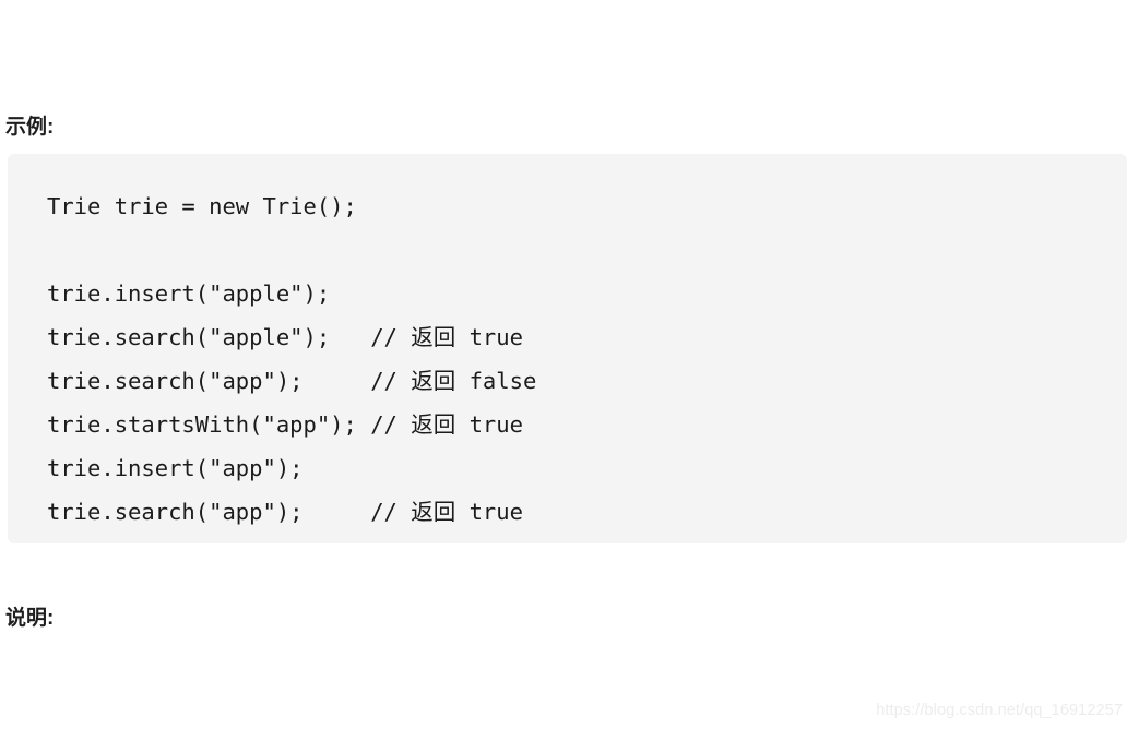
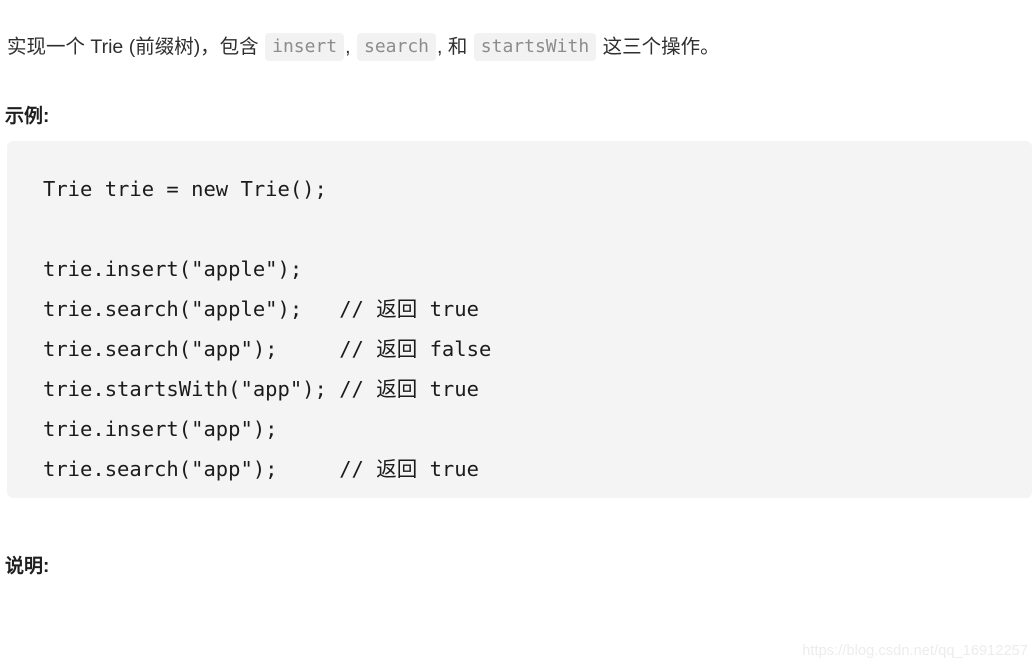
+ 实现一个 Trie (前缀树)，包含 insert , search , 和 startsWith 这三个操作。
  示例:
  Trie trie = new Trie();
  trie.insert("apple");
  trie.search("apple"); // 返回 true
  trie.search("app"); // 返回 false
  trie.startsWith("app"); // 返回 true
  trie.insert("app");
  trie.search("app"); // 返回 true
  说明:
